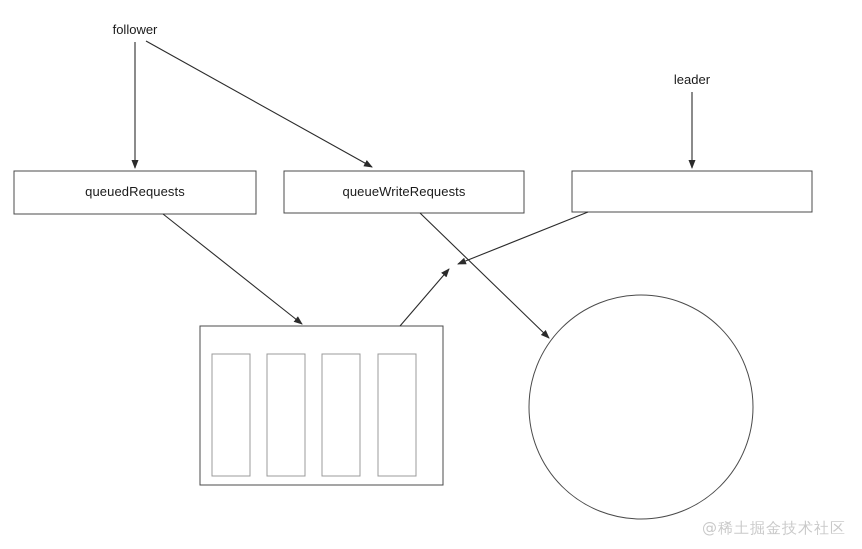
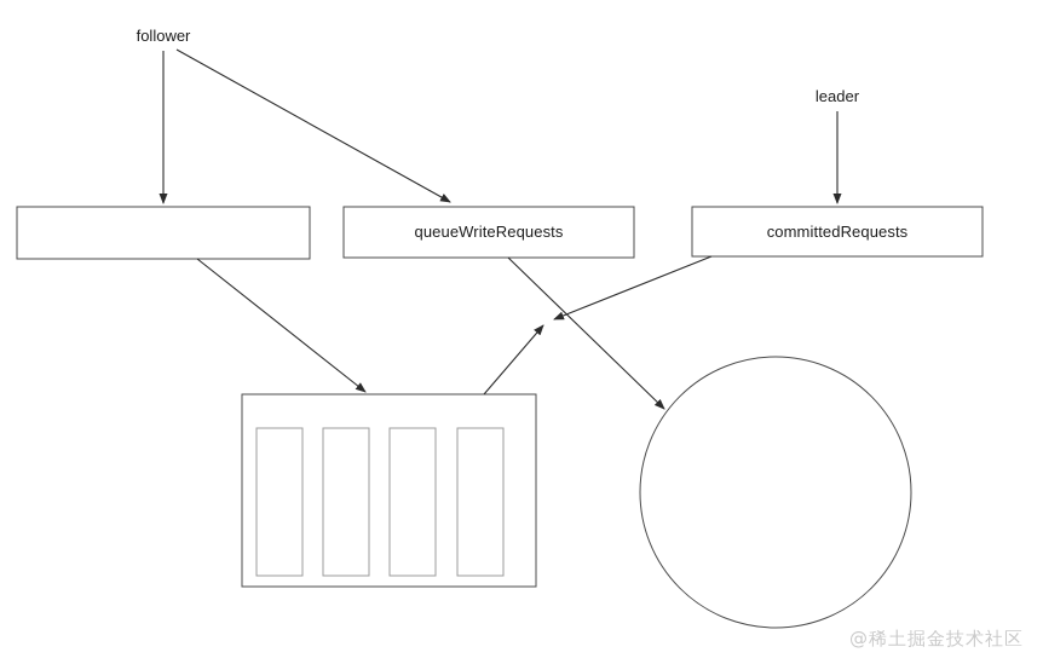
  follower
  leader
- queuedRequests
  queueWriteRequests
+ committedRequests
  @稀土掘金技术社区
